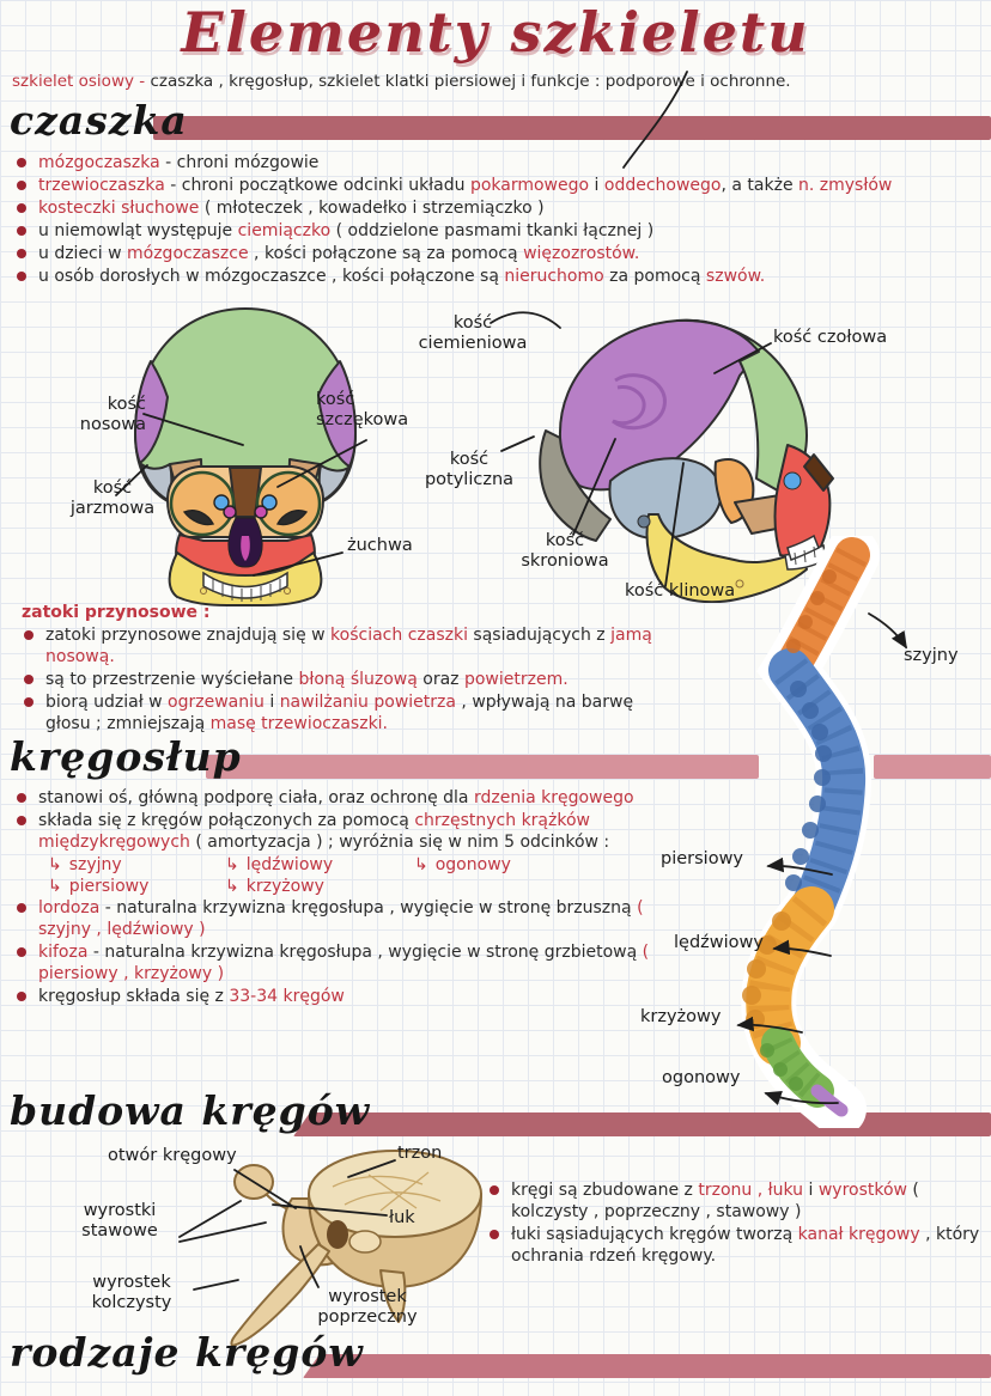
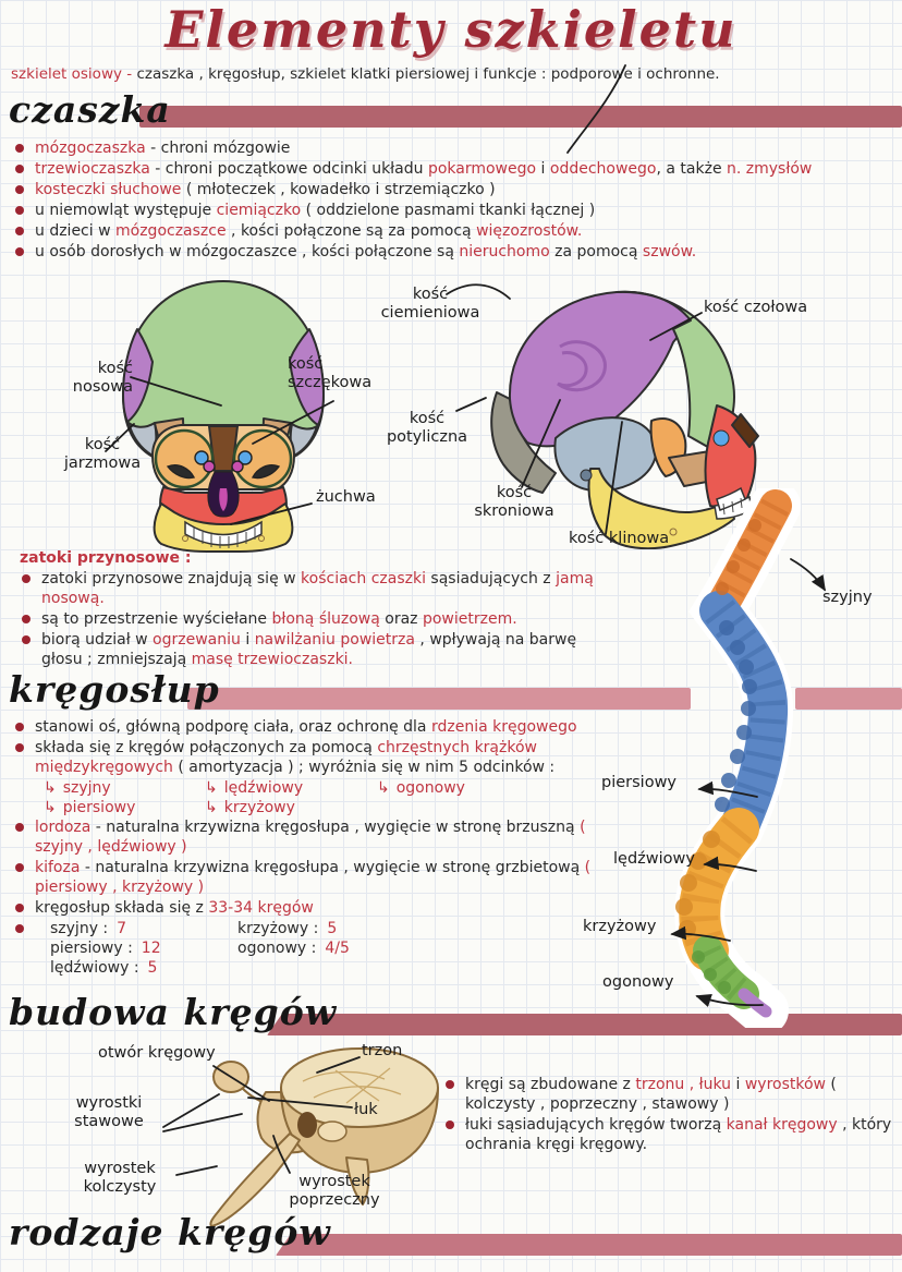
  Elementy szkieletu
  szkielet osiowy - czaszka , kręgosłup, szkielet klatki piersiowej i funkcje : podporowe i ochronne.
  czaszka
  mózgoczaszka - chroni mózgowie
  trzewioczaszka - chroni początkowe odcinki układu pokarmowego i oddechowego, a także n. zmysłów
  kosteczki słuchowe ( młoteczek , kowadełko i strzemiączko )
  u niemowląt występuje ciemiączko ( oddzielone pasmami tkanki łącznej )
  u dzieci w mózgoczaszce , kości połączone są za pomocą więzozrostów.
  u osób dorosłych w mózgoczaszce , kości połączone są nieruchomo za pomocą szwów.
  kość
  nosowa
  kość
  szczękowa
  kość
  jarzmowa
  żuchwa
  kość
  ciemieniowa
  kość czołowa
  kość
  potyliczna
  kość
  skroniowa
  kość klinowa
  zatoki przynosowe :
  zatoki przynosowe znajdują się w kościach czaszki sąsiadujących z jamą nosową.
  są to przestrzenie wyściełane błoną śluzową oraz powietrzem.
  biorą udział w ogrzewaniu i nawilżaniu powietrza , wpływają na barwę głosu ; zmniejszają masę trzewioczaszki.
  kręgosłup
  stanowi oś, główną podporę ciała, oraz ochronę dla rdzenia kręgowego
  składa się z kręgów połączonych za pomocą chrzęstnych krążków międzykręgowych ( amortyzacja ) ; wyróżnia się w nim 5 odcinków :
  ↳ szyjny
  ↳ lędźwiowy
  ↳ ogonowy
  ↳ piersiowy
  ↳ krzyżowy
  lordoza - naturalna krzywizna kręgosłupa , wygięcie w stronę brzuszną ( szyjny , lędźwiowy )
  kifoza - naturalna krzywizna kręgosłupa , wygięcie w stronę grzbietową ( piersiowy , krzyżowy )
  kręgosłup składa się z 33-34 kręgów
+ szyjny : 7
+ piersiowy : 12
+ lędźwiowy : 5
+ krzyżowy : 5
+ ogonowy : 4/5
  szyjny
  piersiowy
  lędźwiowy
  krzyżowy
  ogonowy
  budowa kręgów
  otwór kręgowy
  trzon
  wyrostki
  stawowe
  łuk
  wyrostek
  kolczysty
  wyrostek
  poprzeczny
  kręgi są zbudowane z trzonu , łuku i wyrostków ( kolczysty , poprzeczny , stawowy )
- łuki sąsiadujących kręgów tworzą kanał kręgowy , który ochrania rdzeń kręgowy.
+ łuki sąsiadujących kręgów tworzą kanał kręgowy , który ochrania kręgi kręgowy.
  rodzaje kręgów
